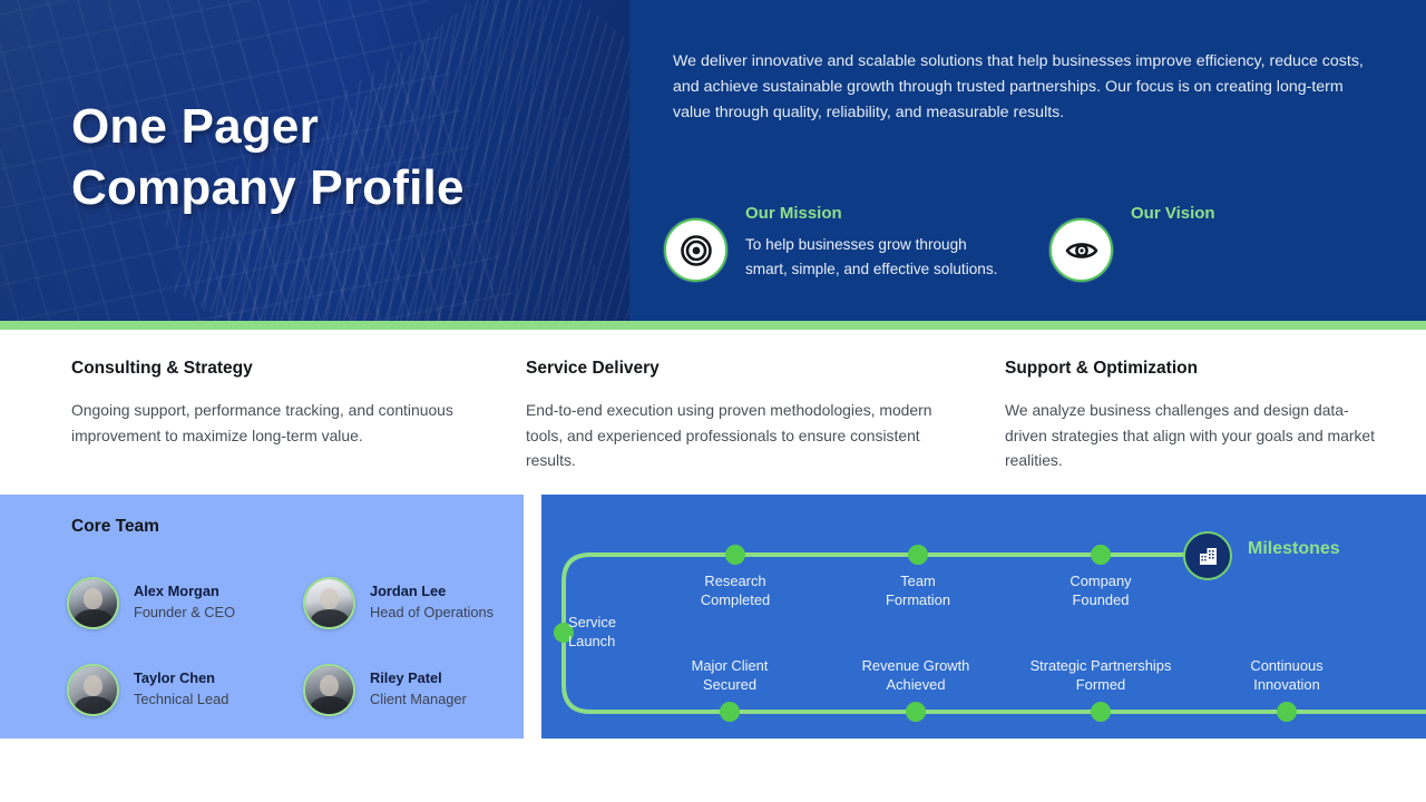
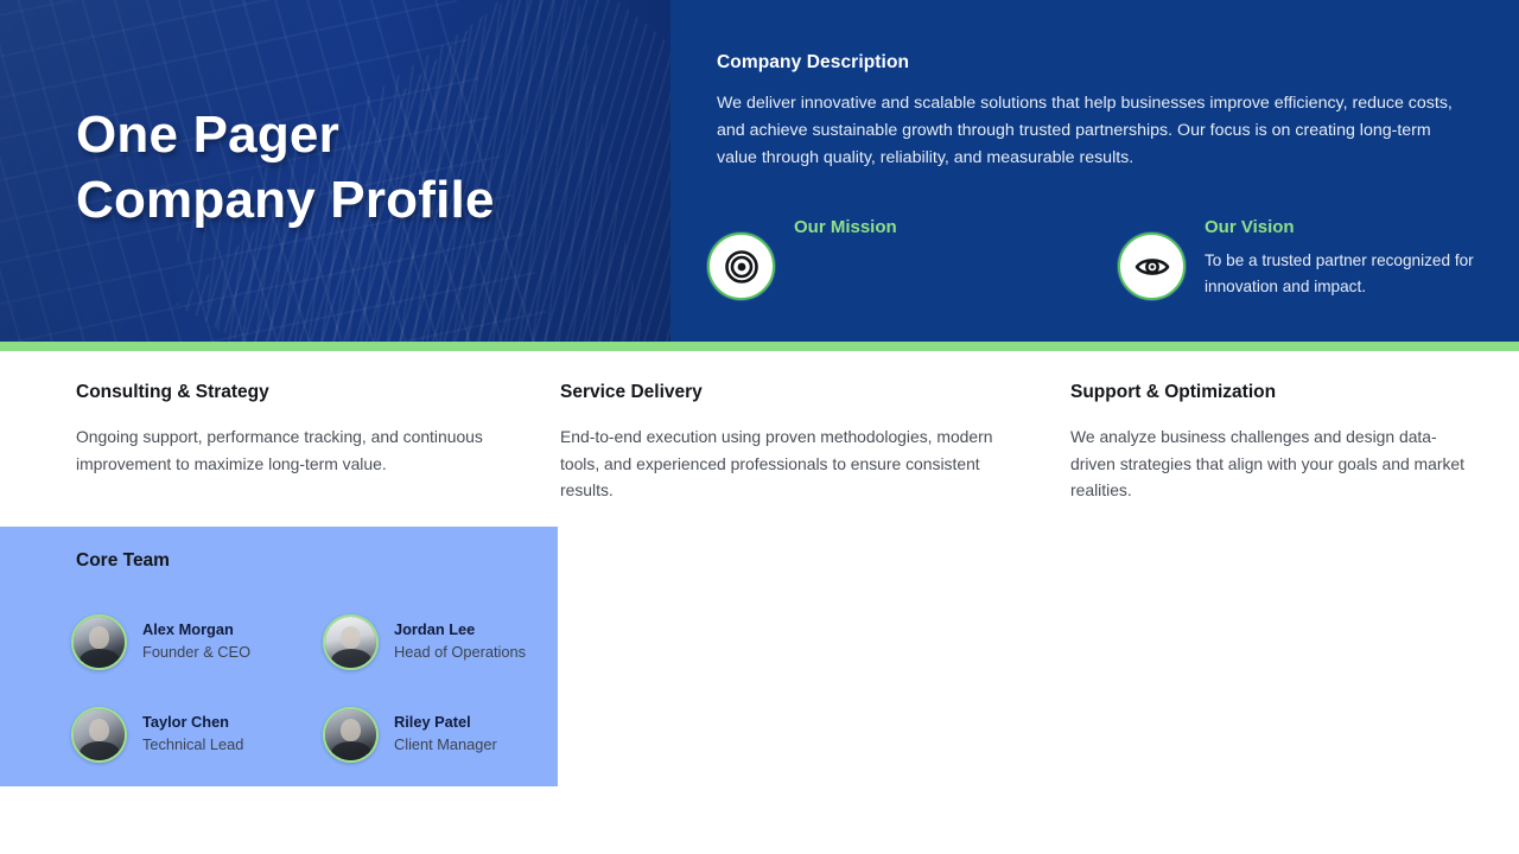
  One Pager
  Company Profile
+ Company Description
  We deliver innovative and scalable solutions that help businesses improve efficiency, reduce costs, and achieve sustainable growth through trusted partnerships. Our focus is on creating long-term value through quality, reliability, and measurable results.
  Our Mission
- To help businesses grow through smart, simple, and effective solutions.
  Our Vision
+ To be a trusted partner recognized for innovation and impact.
  Consulting & Strategy
  Ongoing support, performance tracking, and continuous improvement to maximize long-term value.
  Service Delivery
  End-to-end execution using proven methodologies, modern tools, and experienced professionals to ensure consistent results.
  Support & Optimization
  We analyze business challenges and design data-driven strategies that align with your goals and market realities.
  Core Team
  Alex Morgan
  Founder & CEO
  Jordan Lee
  Head of Operations
  Taylor Chen
  Technical Lead
  Riley Patel
  Client Manager
- Milestones
- Service
- Launch
- Research
- Completed
- Team
- Formation
- Company
- Founded
- Major Client
- Secured
- Revenue Growth
- Achieved
- Strategic Partnerships
- Formed
- Continuous
- Innovation
